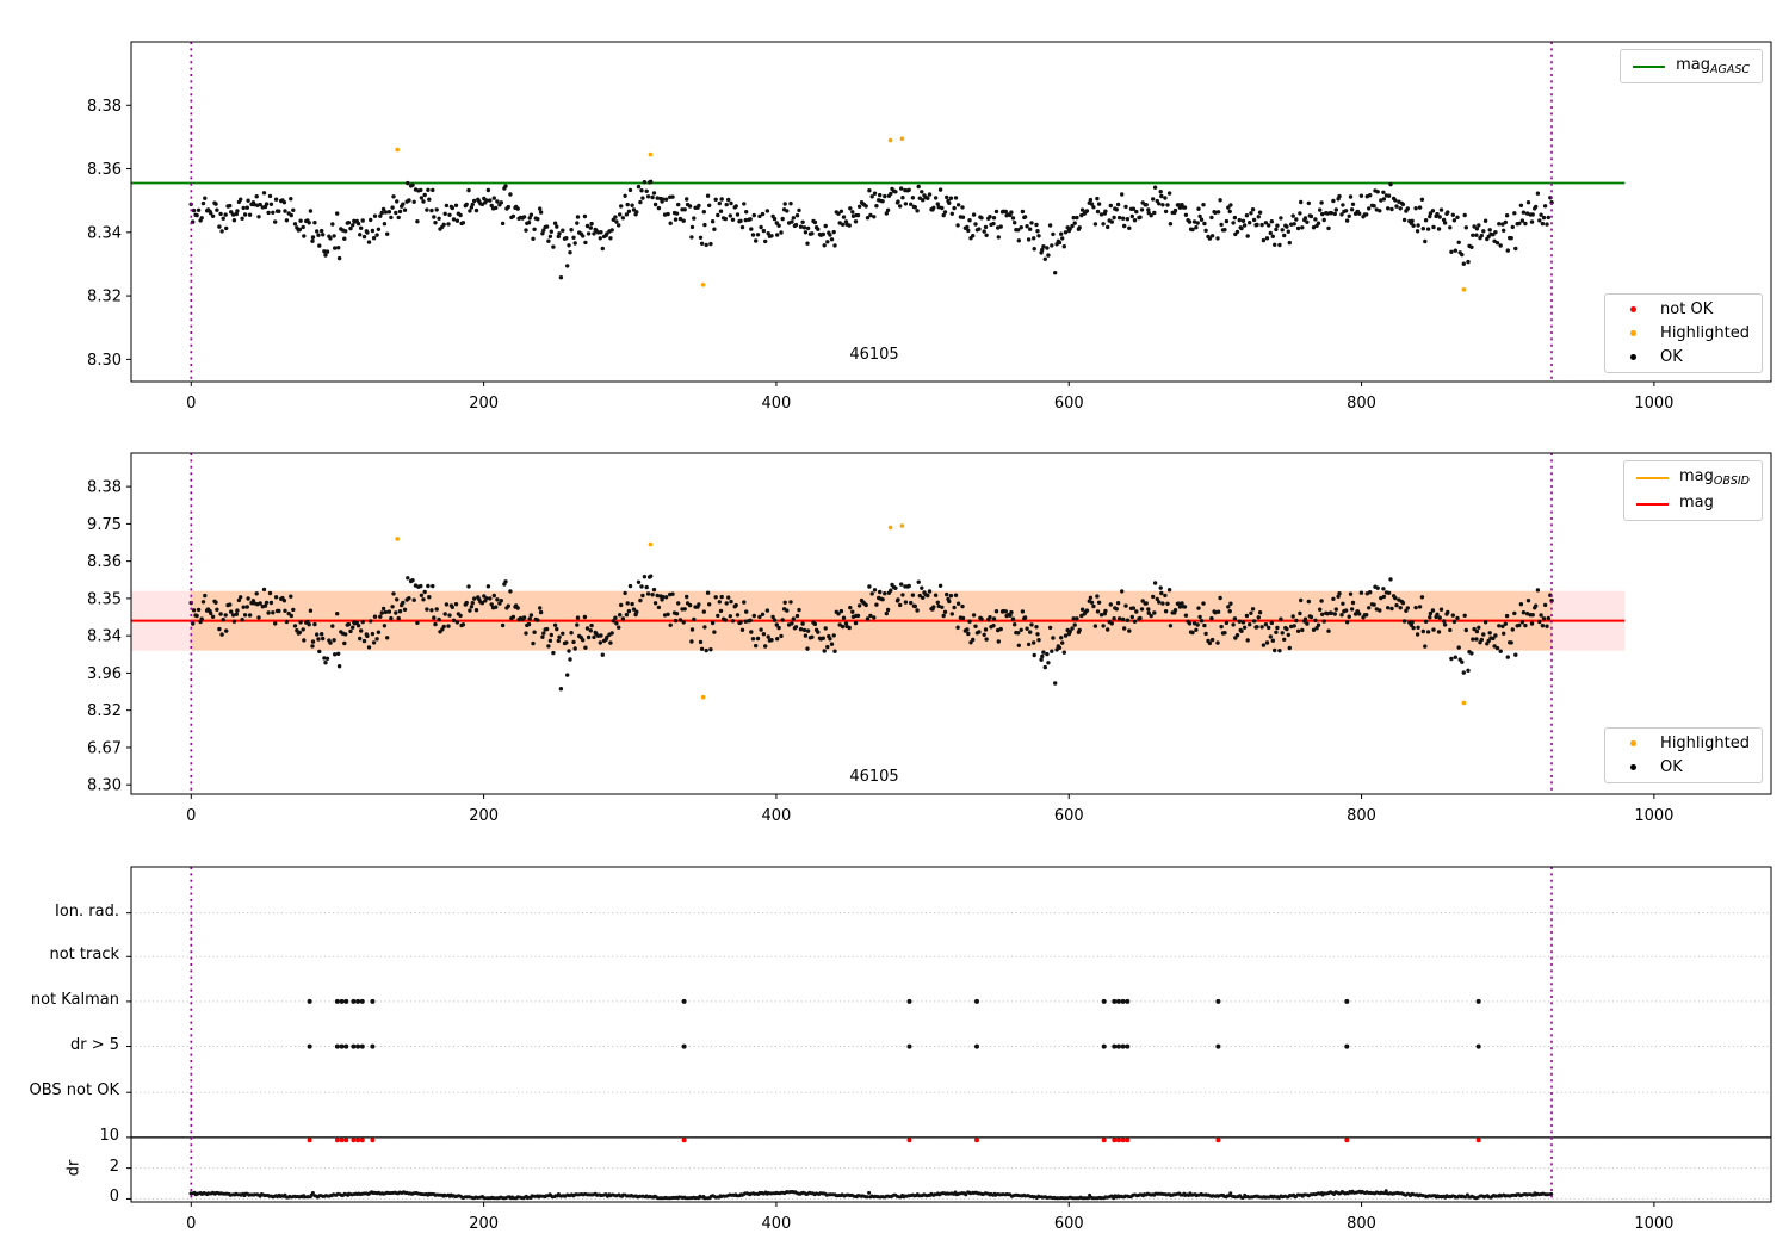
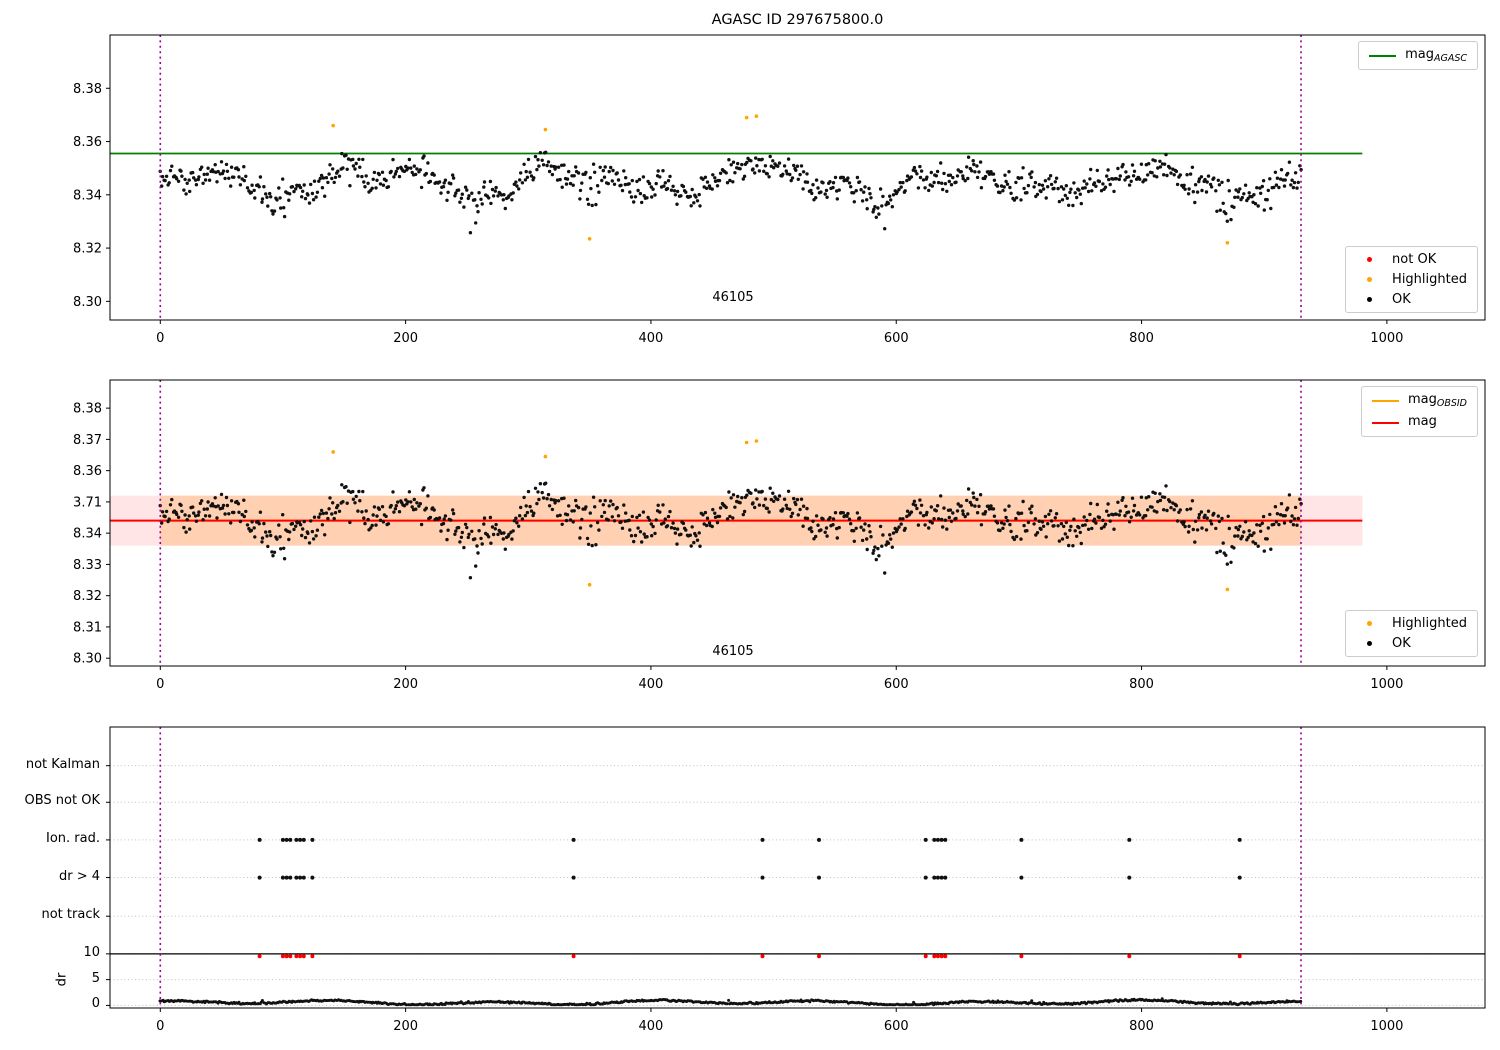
  0
  200
  400
  600
  800
  1000
  8.30
  8.32
  8.34
  8.36
  8.38
  0
  200
  400
  600
  800
  1000
  8.30
- 6.67
+ 8.31
  8.32
- 3.96
+ 8.33
  8.34
- 8.35
+ 3.71
  8.36
- 9.75
+ 8.37
  8.38
  0
  200
  400
  600
  800
  1000
+ AGASC ID 297675800.0
  46105
  46105
  magAGASC
  not OK
  Highlighted
  OK
  magOBSID
  mag
  Highlighted
  OK
- Ion. rad.
+ not Kalman
- not track
+ OBS not OK
- not Kalman
+ Ion. rad.
- dr > 5
+ dr > 4
- OBS not OK
+ not track
  10
- 2
+ 5
  0
